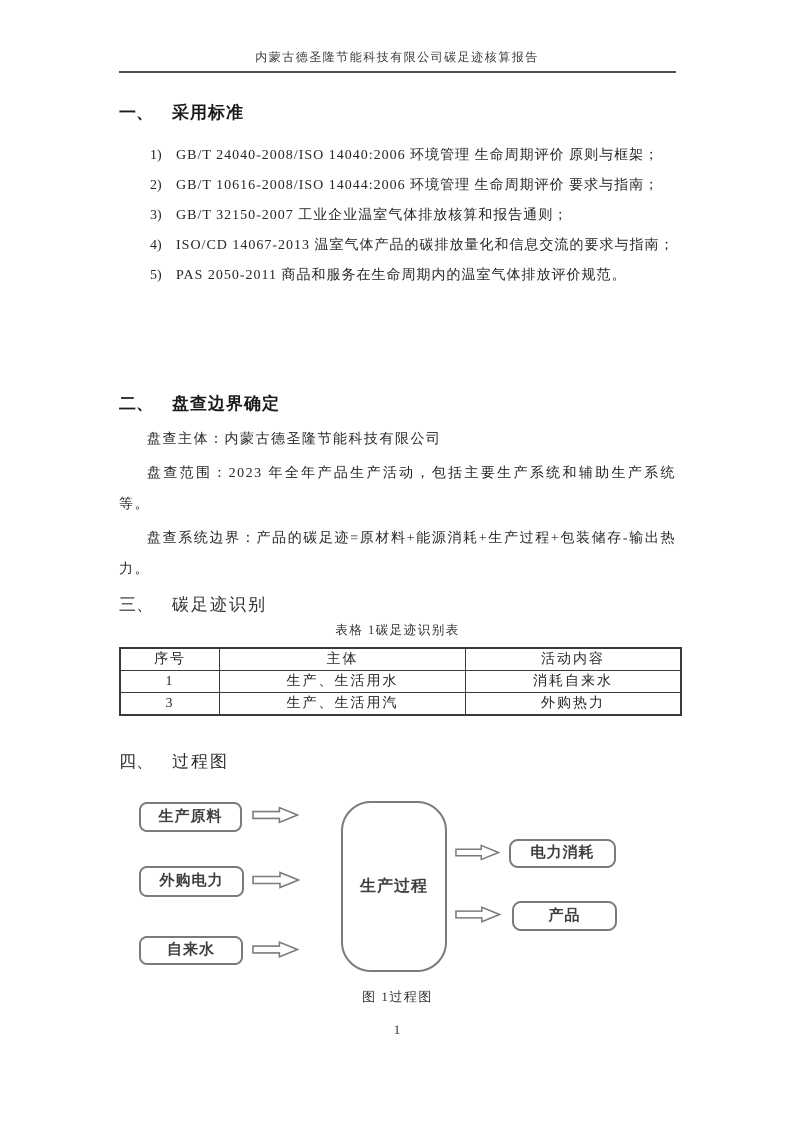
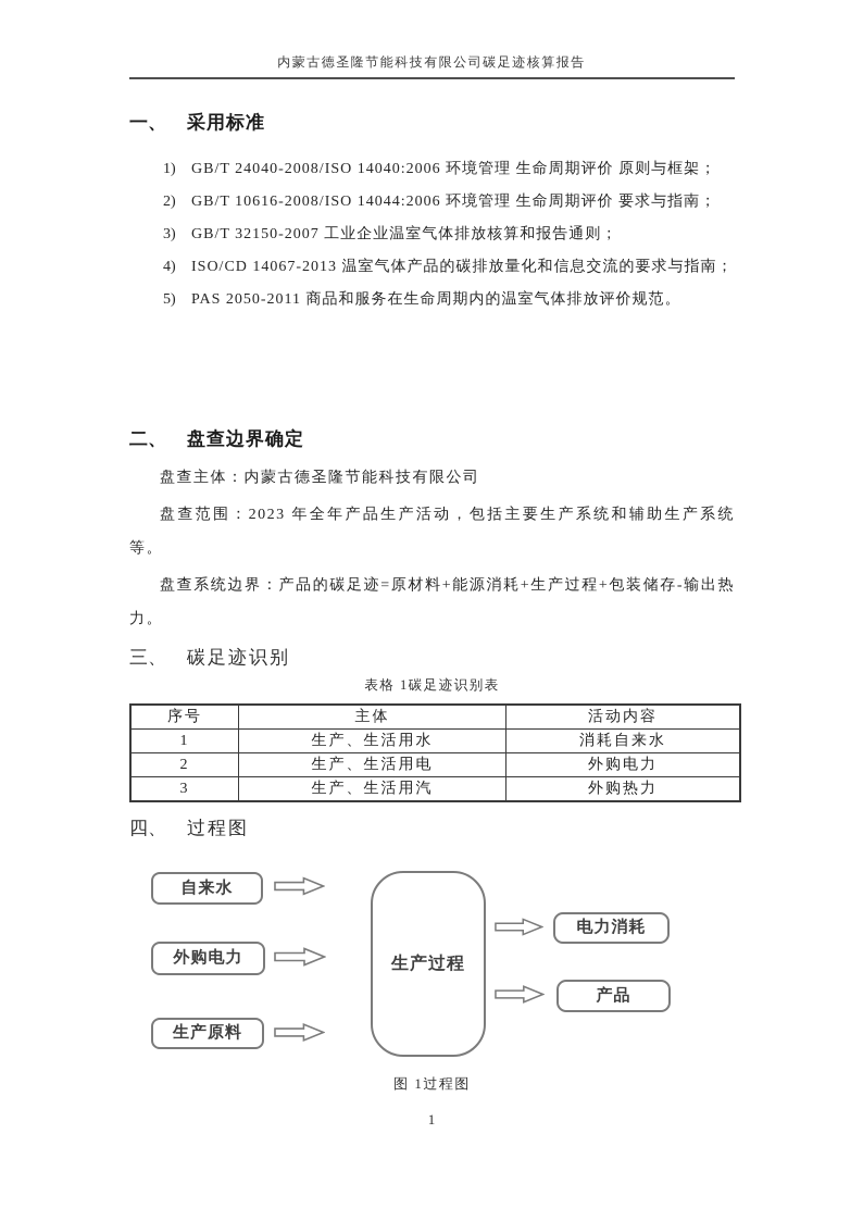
  内蒙古德圣隆节能科技有限公司碳足迹核算报告
  一、 采用标准
  1)
  GB/T 24040-2008/ISO 14040:2006 环境管理 生命周期评价 原则与框架；
  2)
  GB/T 10616-2008/ISO 14044:2006 环境管理 生命周期评价 要求与指南；
  3)
  GB/T 32150-2007 工业企业温室气体排放核算和报告通则；
  4)
  ISO/CD 14067-2013 温室气体产品的碳排放量化和信息交流的要求与指南；
  5)
  PAS 2050-2011 商品和服务在生命周期内的温室气体排放评价规范。
  二、 盘查边界确定
  盘查主体：内蒙古德圣隆节能科技有限公司
  盘查范围：2023 年全年产品生产活动，包括主要生产系统和辅助生产系统等。
  盘查系统边界：产品的碳足迹=原材料+能源消耗+生产过程+包装储存-输出热力。
  三、 碳足迹识别
  表格 1碳足迹识别表
  序号	主体	活动内容
  1	生产、生活用水	消耗自来水
+ 2	生产、生活用电	外购电力
  3	生产、生活用汽	外购热力
  四、 过程图
- 生产原料
+ 自来水
  外购电力
- 自来水
+ 生产原料
  生产过程
  电力消耗
  产品
  图 1过程图
  1
